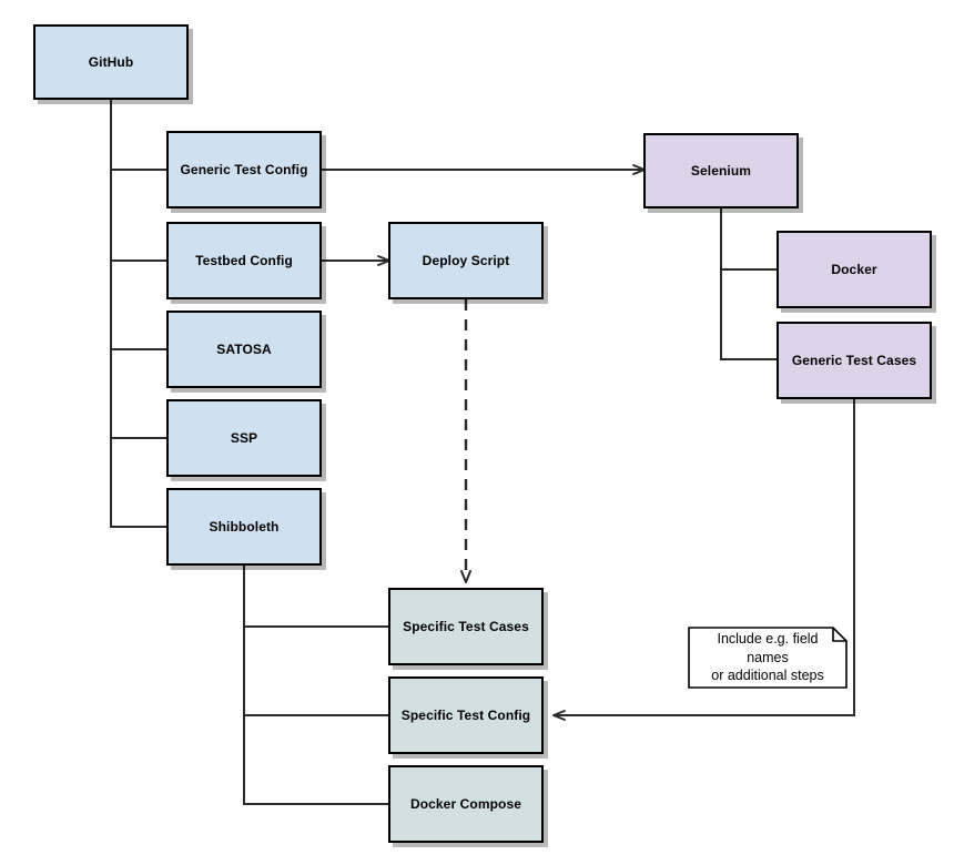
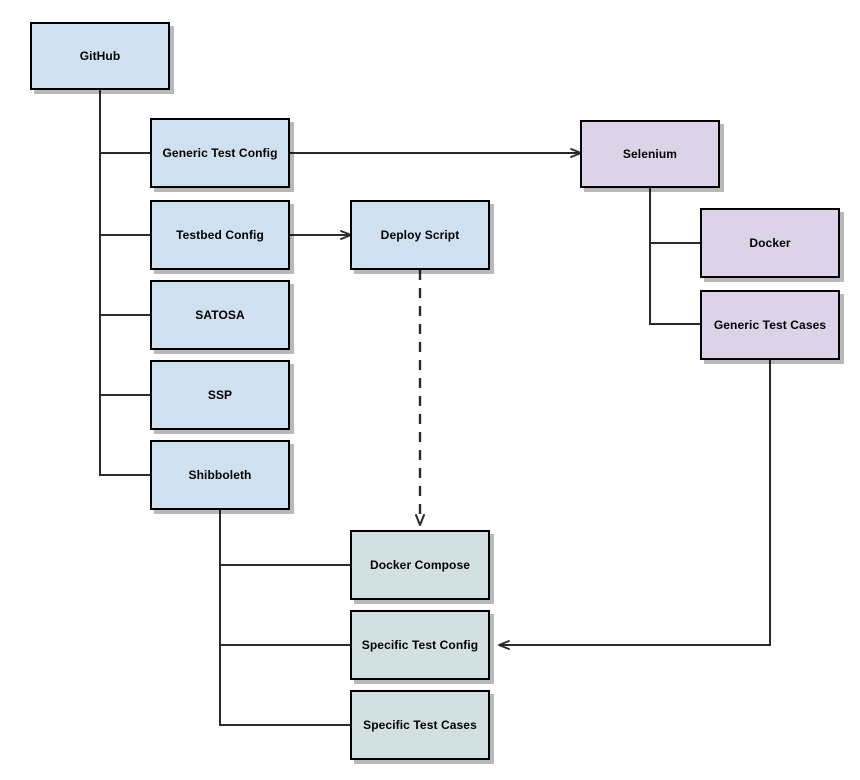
  GitHub
  Generic Test Config
  Testbed Config
  SATOSA
  SSP
  Shibboleth
  Deploy Script
  Selenium
  Docker
  Generic Test Cases
- Specific Test Cases
+ Docker Compose
  Specific Test Config
- Docker Compose
+ Specific Test Cases
- Include e.g. field names
- or additional steps
